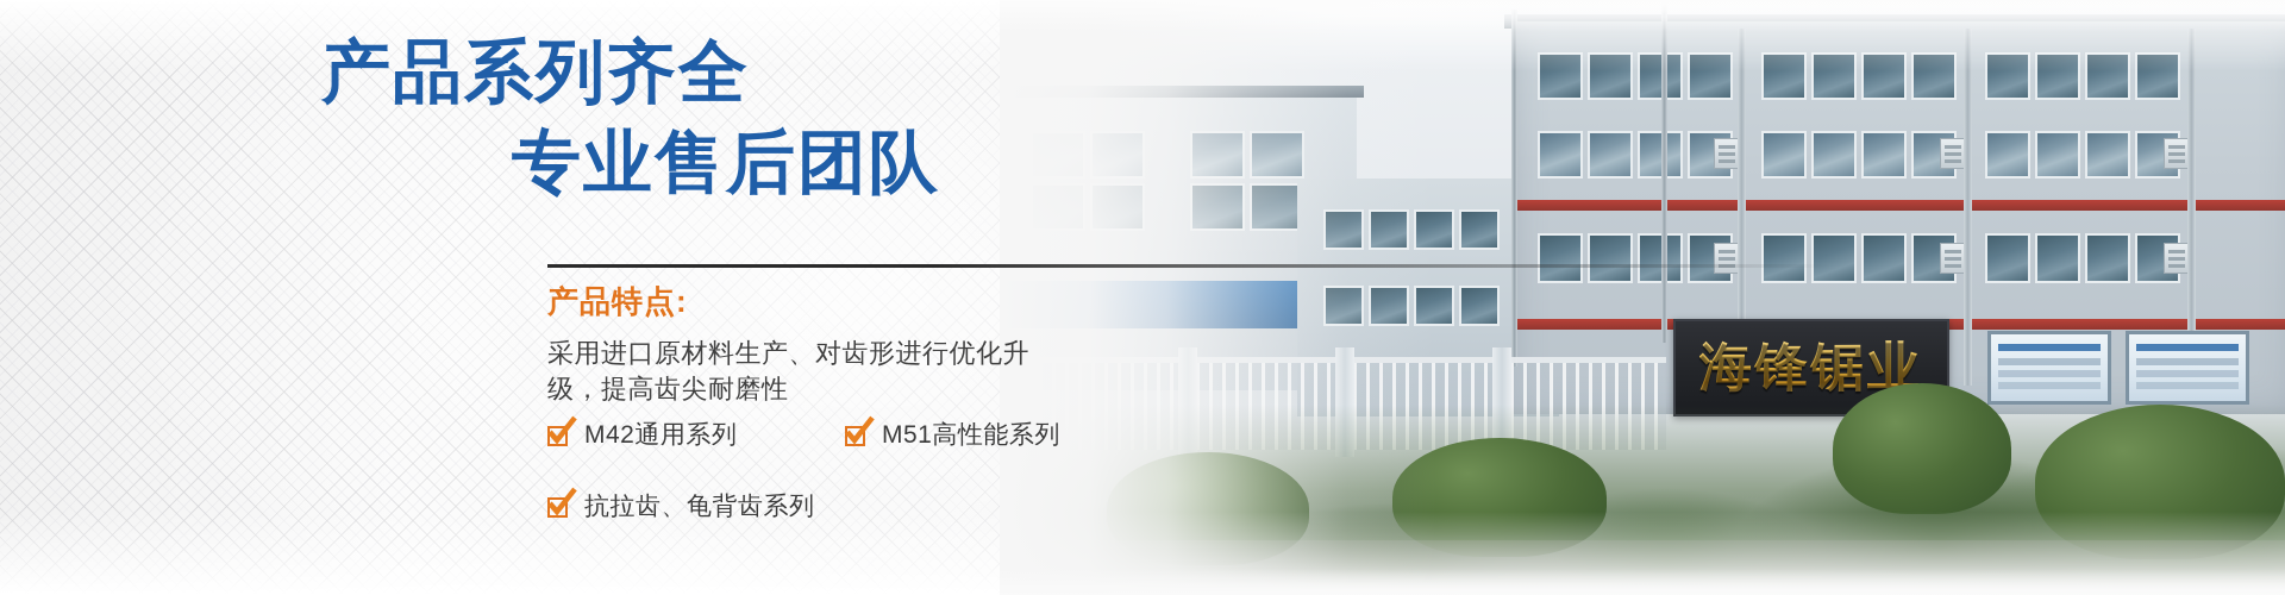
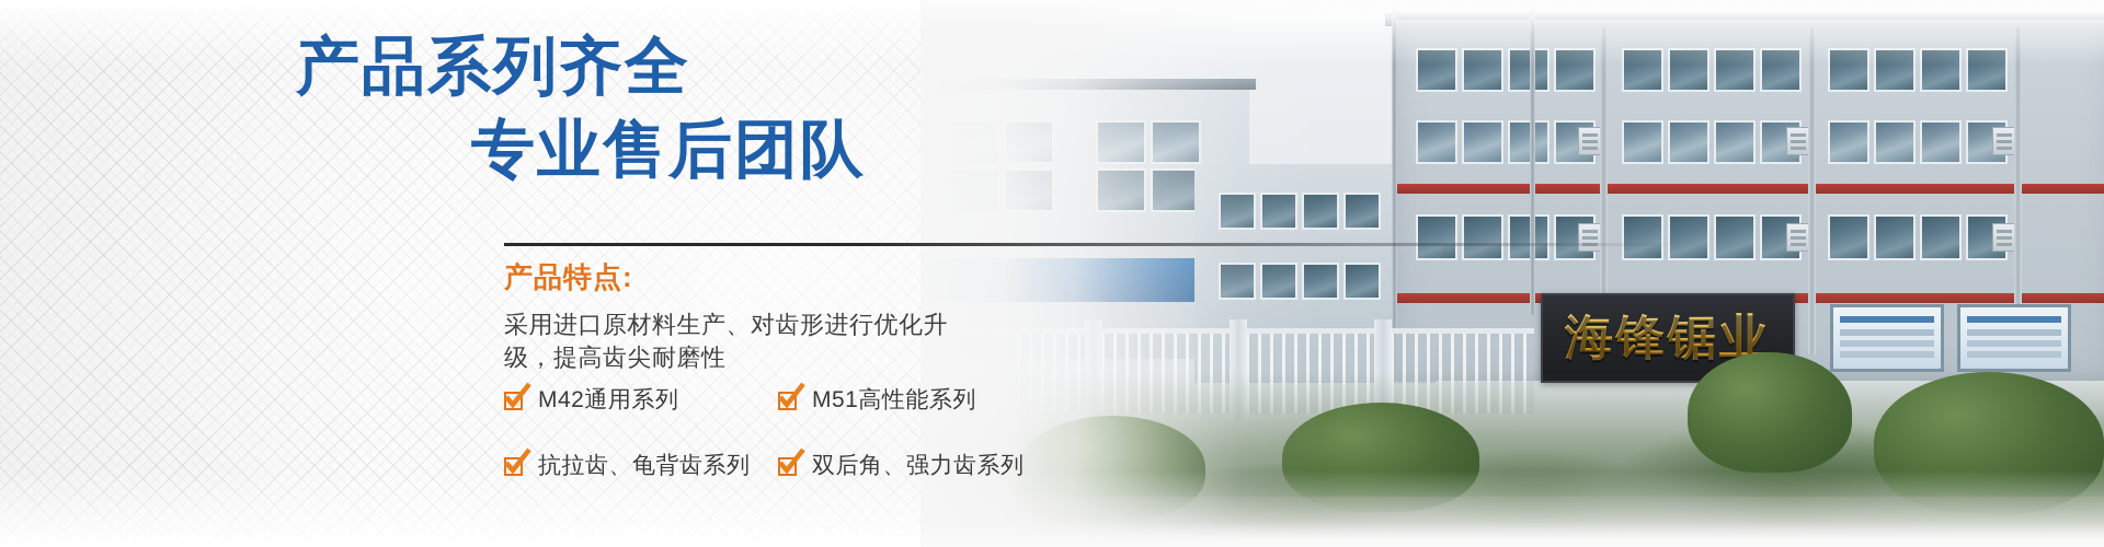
  产品系列齐全
  专业售后团队
  产品特点:
  采用进口原材料生产、对齿形进行优化升级，提高齿尖耐磨性
  M42通用系列
  M51高性能系列
  抗拉齿、龟背齿系列
+ 双后角、强力齿系列
